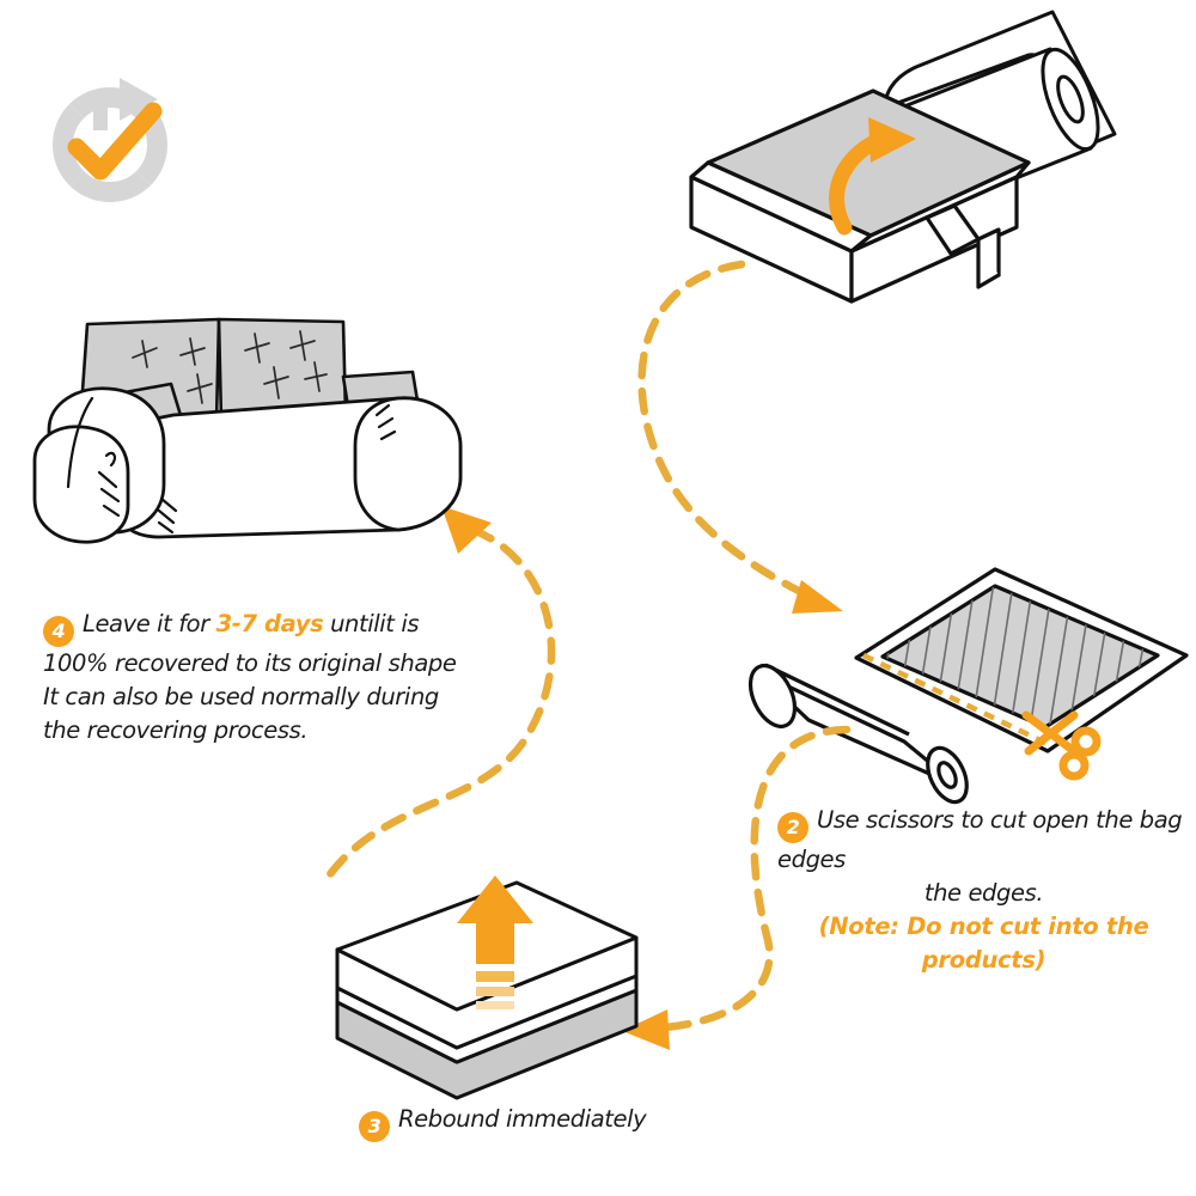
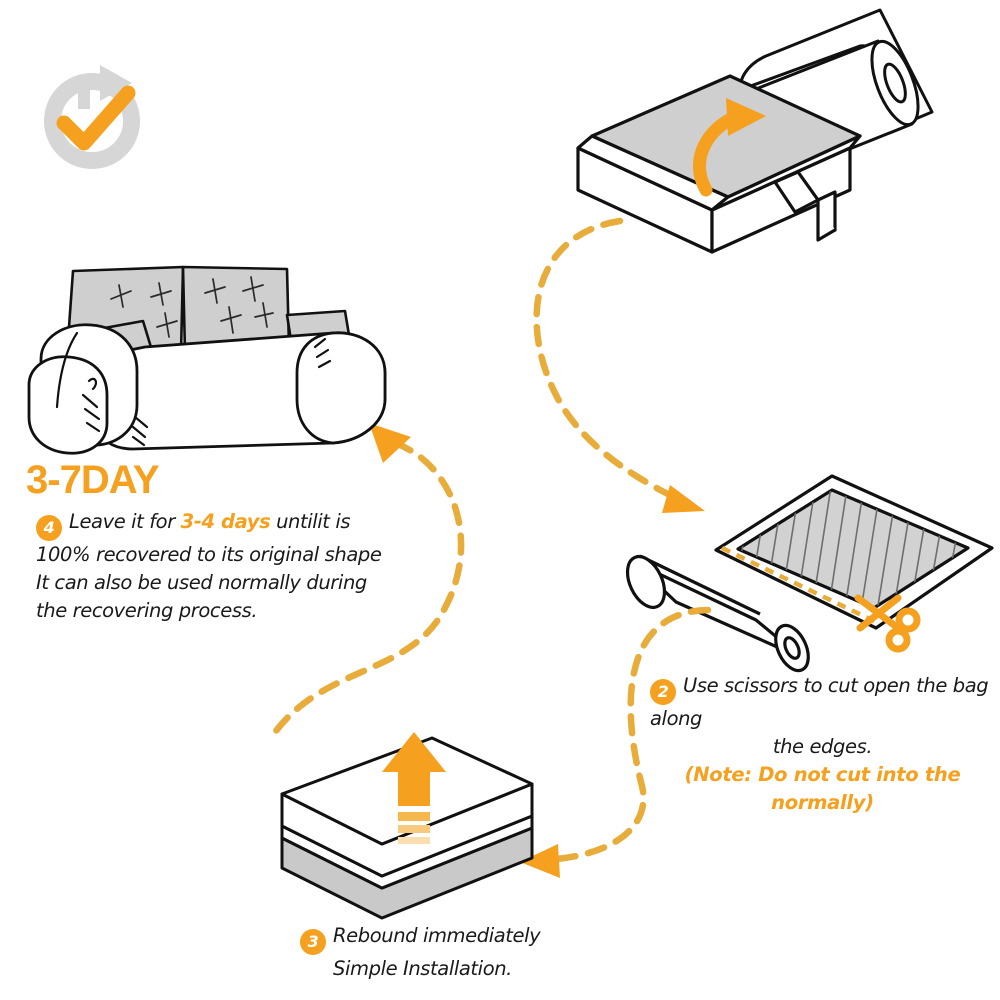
- 2 Use scissors to cut open the bag edges
+ 2 Use scissors to cut open the bag along
  the edges.
- (Note: Do not cut into the products)
+ (Note: Do not cut into the normally)
  3 Rebound immediately
+ Simple Installation.
+ 3-7DAY
- 4 Leave it for 3-7 days untilit is 100% recovered to its original shape It can also be used normally during the recovering process.
+ 4 Leave it for 3-4 days untilit is 100% recovered to its original shape It can also be used normally during the recovering process.
